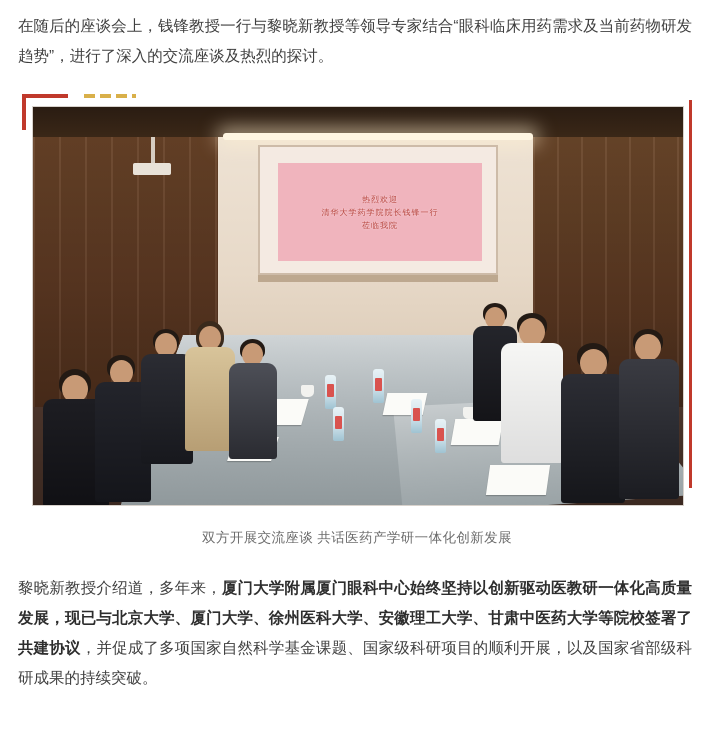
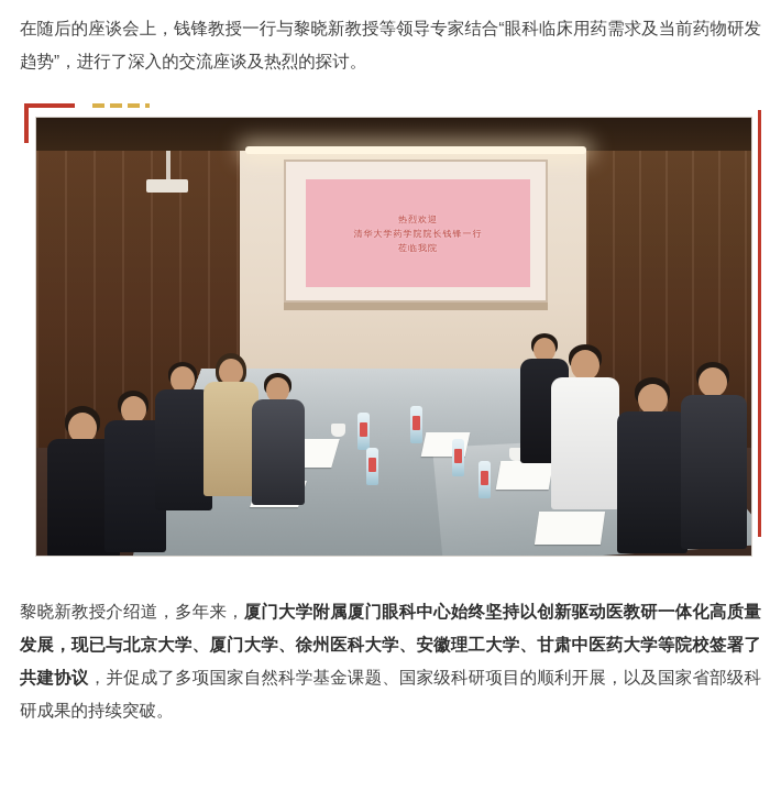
  在随后的座谈会上，钱锋教授一行与黎晓新教授等领导专家结合“眼科临床用药需求及当前药物研发趋势”，进行了深入的交流座谈及热烈的探讨。
  热烈欢迎
  清华大学药学院院长钱锋一行
  莅临我院
- 双方开展交流座谈 共话医药产学研一体化创新发展
  黎晓新教授介绍道，多年来，厦门大学附属厦门眼科中心始终坚持以创新驱动医教研一体化高质量发展，现已与北京大学、厦门大学、徐州医科大学、安徽理工大学、甘肃中医药大学等院校签署了共建协议，并促成了多项国家自然科学基金课题、国家级科研项目的顺利开展，以及国家省部级科研成果的持续突破。
